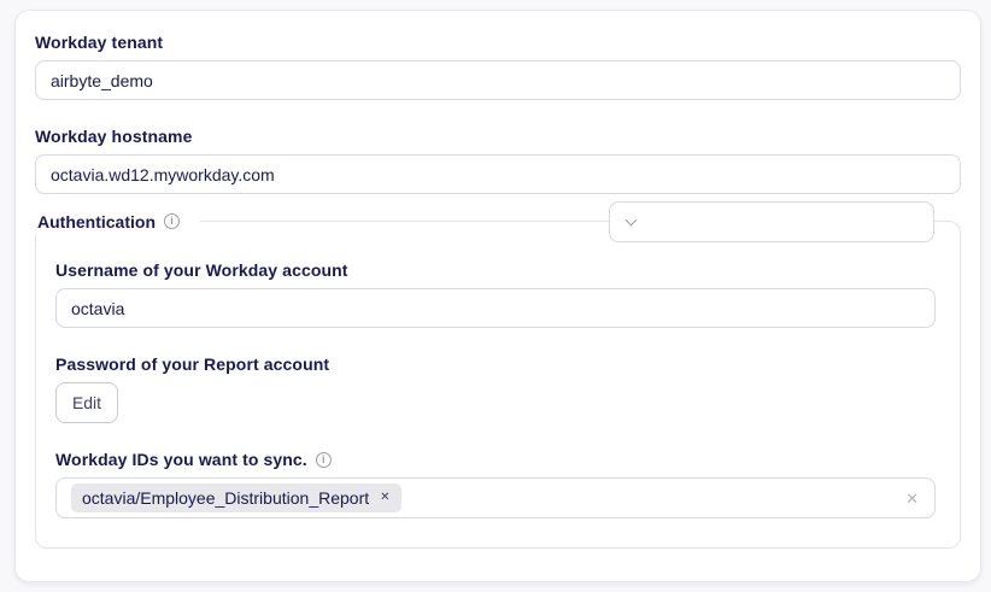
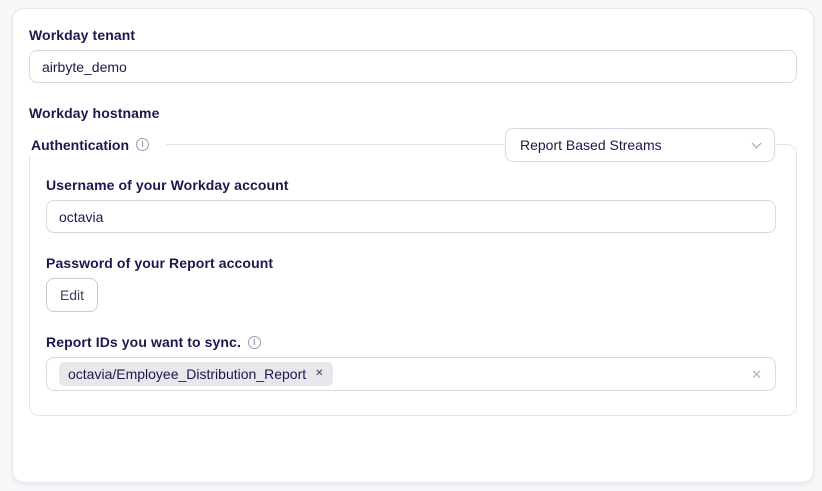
  Workday tenant
  airbyte_demo
  Workday hostname
- octavia.wd12.myworkday.com
  Authentication
  i
+ Report Based Streams
  Username of your Workday account
  octavia
  Password of your Report account
  Edit
- Workday IDs you want to sync.
+ Report IDs you want to sync.
  i
  octavia/Employee_Distribution_Report
  ✕
  ✕
